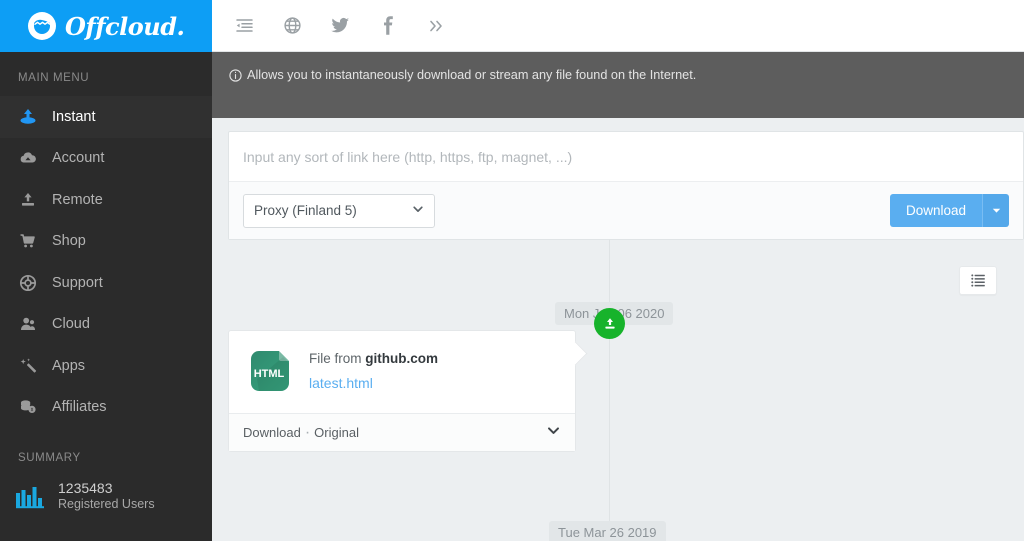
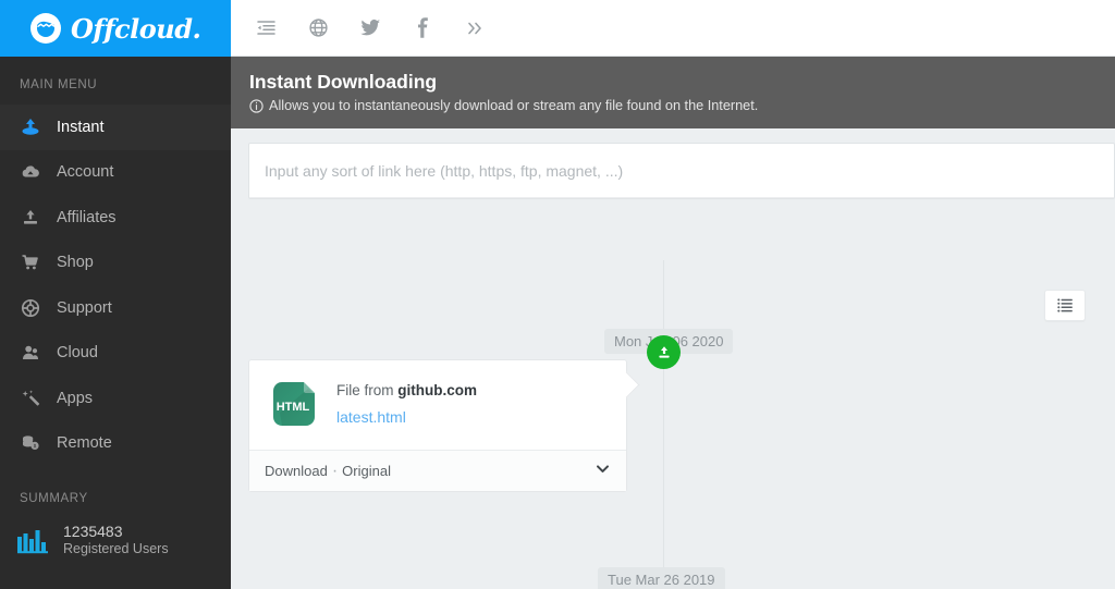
  Offcloud.
  MAIN MENU
  Instant
  Account
- Remote
+ Affiliates
  Shop
  Support
  Cloud
  Apps
- Affiliates
+ Remote
  SUMMARY
  1235483
  Registered Users
+ Instant Downloading
  Allows you to instantaneously download or stream any file found on the Internet.
  Input any sort of link here (http, https, ftp, magnet, ...)
- Proxy (Finland 5)
- Download
  HTML
  File from github.com
  latest.html
  Download · Original
  Tue Mar 26 2019
